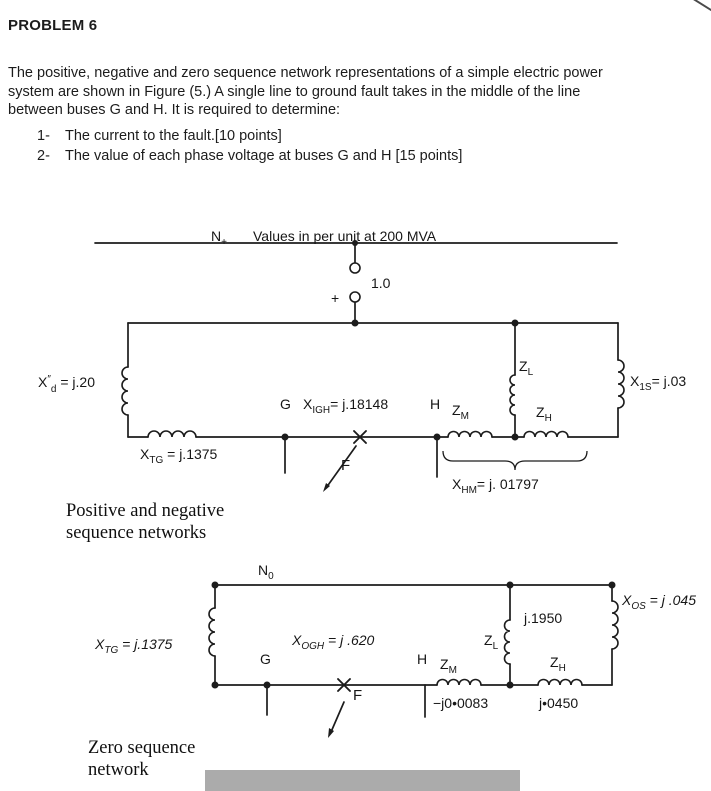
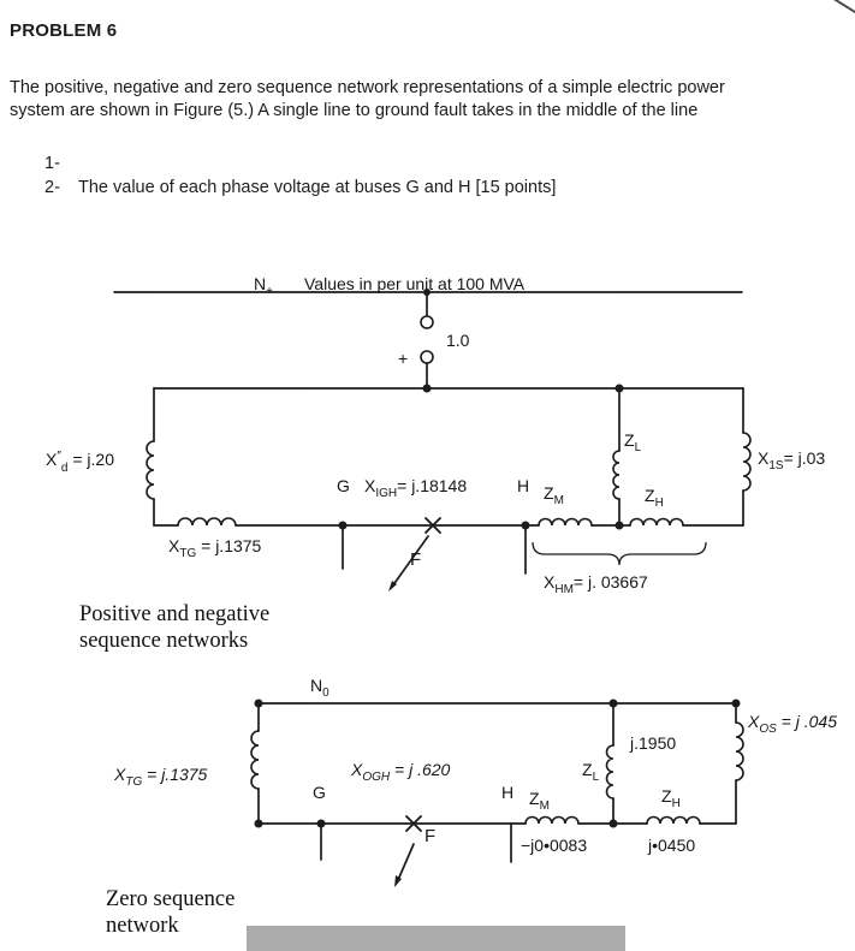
  PROBLEM 6
  The positive, negative and zero sequence network representations of a simple electric power
  system are shown in Figure (5.) A single line to ground fault takes in the middle of the line
- between buses G and H. It is required to determine:
  1-
- The current to the fault.[10 points]
  2-
  The value of each phase voltage at buses G and H [15 points]
  N+
- Values in per unit at 200 MVA
+ Values in per unit at 100 MVA
  1.0
  +
  X″ d = j.20
  XTG = j.1375
  G
  XIGH = j.18148
  H
  ZM
  ZL
  ZH
  X1S = j.03
  F
- XHM = j. 01797
+ XHM = j. 03667
  N0
  XTG = j.1375
  G
  XOGH = j .620
  H
  ZM
  ZL
  j.1950
  ZH
  XOS = j .045
  F
  −j0•0083
  j•0450
  Positive and negative
  sequence networks
  Zero sequence
  network
